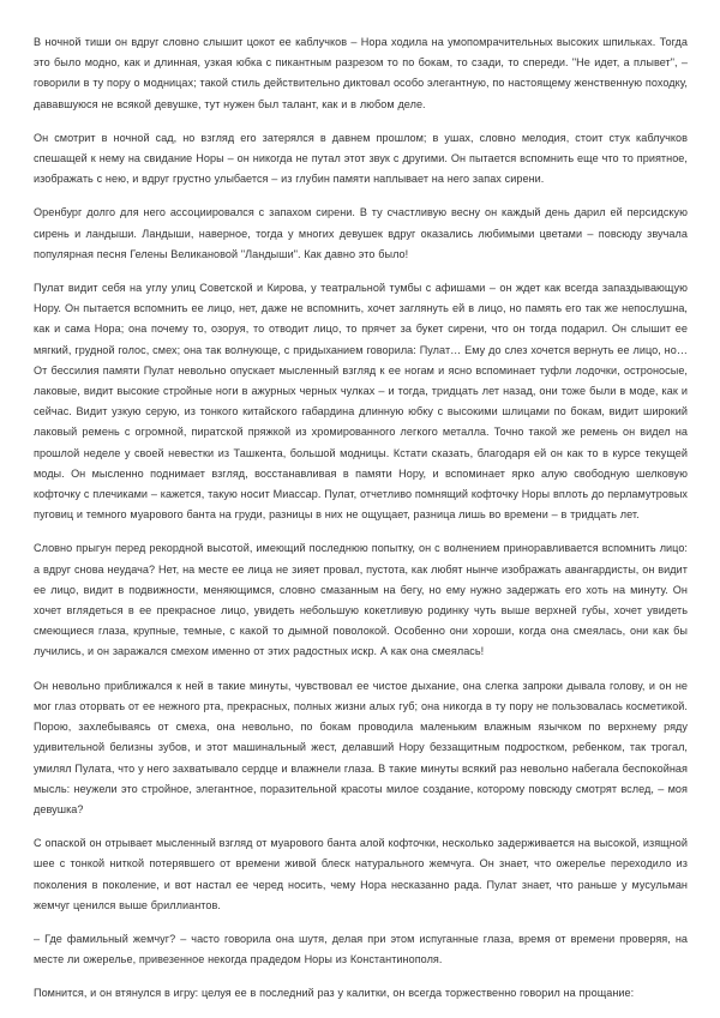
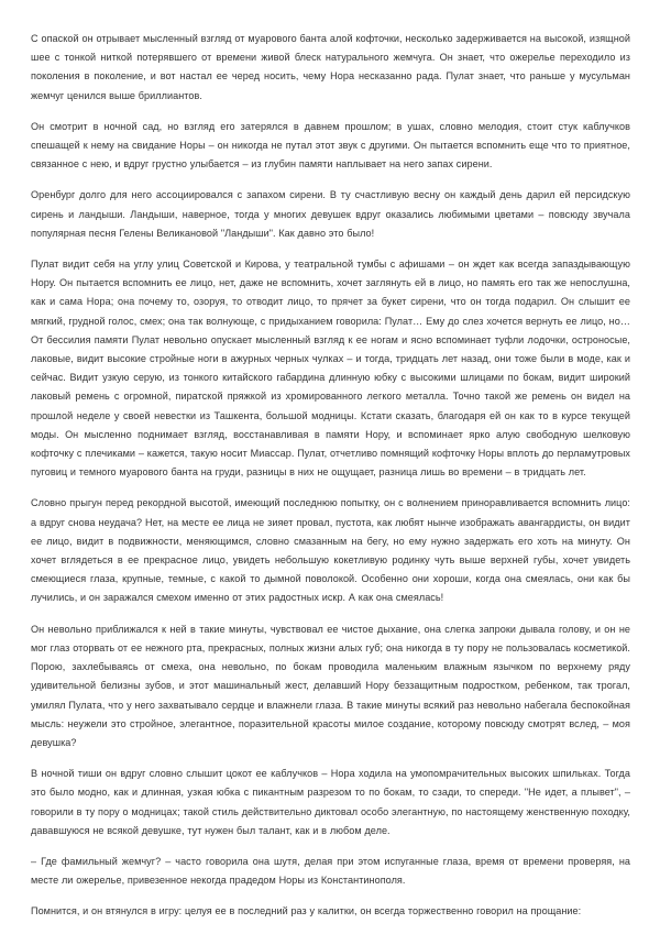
- В ночной тиши он вдруг словно слышит цокот ее каблучков – Нора ходила на умопомрачительных высоких шпильках. Тогда это было модно, как и длинная, узкая юбка с пикантным разрезом то по бокам, то сзади, то спереди. "Не идет, а плывет", – говорили в ту пору о модницах; такой стиль действительно диктовал особо элегантную, по настоящему женственную походку, дававшуюся не всякой девушке, тут нужен был талант, как и в любом деле.
+ С опаской он отрывает мысленный взгляд от муарового банта алой кофточки, несколько задерживается на высокой, изящной шее с тонкой ниткой потерявшего от времени живой блеск натурального жемчуга. Он знает, что ожерелье переходило из поколения в поколение, и вот настал ее черед носить, чему Нора несказанно рада. Пулат знает, что раньше у мусульман жемчуг ценился выше бриллиантов.
- Он смотрит в ночной сад, но взгляд его затерялся в давнем прошлом; в ушах, словно мелодия, стоит стук каблучков спешащей к нему на свидание Норы – он никогда не путал этот звук с другими. Он пытается вспомнить еще что то приятное, изображать с нею, и вдруг грустно улыбается – из глубин памяти наплывает на него запах сирени.
+ Он смотрит в ночной сад, но взгляд его затерялся в давнем прошлом; в ушах, словно мелодия, стоит стук каблучков спешащей к нему на свидание Норы – он никогда не путал этот звук с другими. Он пытается вспомнить еще что то приятное, связанное с нею, и вдруг грустно улыбается – из глубин памяти наплывает на него запах сирени.
  Оренбург долго для него ассоциировался с запахом сирени. В ту счастливую весну он каждый день дарил ей персидскую сирень и ландыши. Ландыши, наверное, тогда у многих девушек вдруг оказались любимыми цветами – повсюду звучала популярная песня Гелены Великановой "Ландыши". Как давно это было!
  Пулат видит себя на углу улиц Советской и Кирова, у театральной тумбы с афишами – он ждет как всегда запаздывающую Нору. Он пытается вспомнить ее лицо, нет, даже не вспомнить, хочет заглянуть ей в лицо, но память его так же непослушна, как и сама Нора; она почему то, озоруя, то отводит лицо, то прячет за букет сирени, что он тогда подарил. Он слышит ее мягкий, грудной голос, смех; она так волнующе, с придыханием говорила: Пулат… Ему до слез хочется вернуть ее лицо, но… От бессилия памяти Пулат невольно опускает мысленный взгляд к ее ногам и ясно вспоминает туфли лодочки, остроносые, лаковые, видит высокие стройные ноги в ажурных черных чулках – и тогда, тридцать лет назад, они тоже были в моде, как и сейчас. Видит узкую серую, из тонкого китайского габардина длинную юбку с высокими шлицами по бокам, видит широкий лаковый ремень с огромной, пиратской пряжкой из хромированного легкого металла. Точно такой же ремень он видел на прошлой неделе у своей невестки из Ташкента, большой модницы. Кстати сказать, благодаря ей он как то в курсе текущей моды. Он мысленно поднимает взгляд, восстанавливая в памяти Нору, и вспоминает ярко алую свободную шелковую кофточку с плечиками – кажется, такую носит Миассар. Пулат, отчетливо помнящий кофточку Норы вплоть до перламутровых пуговиц и темного муарового банта на груди, разницы в них не ощущает, разница лишь во времени – в тридцать лет.
  Словно прыгун перед рекордной высотой, имеющий последнюю попытку, он с волнением приноравливается вспомнить лицо: а вдруг снова неудача? Нет, на месте ее лица не зияет провал, пустота, как любят нынче изображать авангардисты, он видит ее лицо, видит в подвижности, меняющимся, словно смазанным на бегу, но ему нужно задержать его хоть на минуту. Он хочет вглядеться в ее прекрасное лицо, увидеть небольшую кокетливую родинку чуть выше верхней губы, хочет увидеть смеющиеся глаза, крупные, темные, с какой то дымной поволокой. Особенно они хороши, когда она смеялась, они как бы лучились, и он заражался смехом именно от этих радостных искр. А как она смеялась!
  Он невольно приближался к ней в такие минуты, чувствовал ее чистое дыхание, она слегка запроки дывала голову, и он не мог глаз оторвать от ее нежного рта, прекрасных, полных жизни алых губ; она никогда в ту пору не пользовалась косметикой. Порою, захлебываясь от смеха, она невольно, по бокам проводила маленьким влажным язычком по верхнему ряду удивительной белизны зубов, и этот машинальный жест, делавший Нору беззащитным подростком, ребенком, так трогал, умилял Пулата, что у него захватывало сердце и влажнели глаза. В такие минуты всякий раз невольно набегала беспокойная мысль: неужели это стройное, элегантное, поразительной красоты милое создание, которому повсюду смотрят вслед, – моя девушка?
- С опаской он отрывает мысленный взгляд от муарового банта алой кофточки, несколько задерживается на высокой, изящной шее с тонкой ниткой потерявшего от времени живой блеск натурального жемчуга. Он знает, что ожерелье переходило из поколения в поколение, и вот настал ее черед носить, чему Нора несказанно рада. Пулат знает, что раньше у мусульман жемчуг ценился выше бриллиантов.
+ В ночной тиши он вдруг словно слышит цокот ее каблучков – Нора ходила на умопомрачительных высоких шпильках. Тогда это было модно, как и длинная, узкая юбка с пикантным разрезом то по бокам, то сзади, то спереди. "Не идет, а плывет", – говорили в ту пору о модницах; такой стиль действительно диктовал особо элегантную, по настоящему женственную походку, дававшуюся не всякой девушке, тут нужен был талант, как и в любом деле.
  – Где фамильный жемчуг? – часто говорила она шутя, делая при этом испуганные глаза, время от времени проверяя, на месте ли ожерелье, привезенное некогда прадедом Норы из Константинополя.
  Помнится, и он втянулся в игру: целуя ее в последний раз у калитки, он всегда торжественно говорил на прощание:
